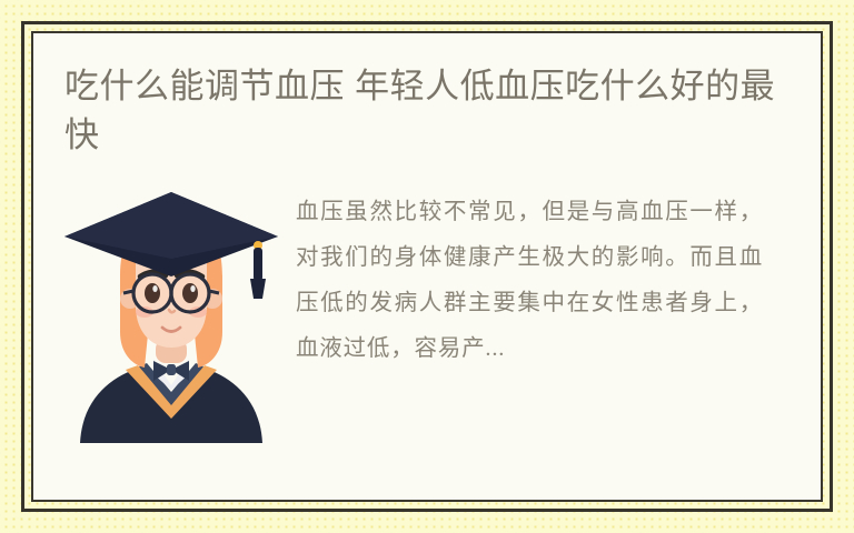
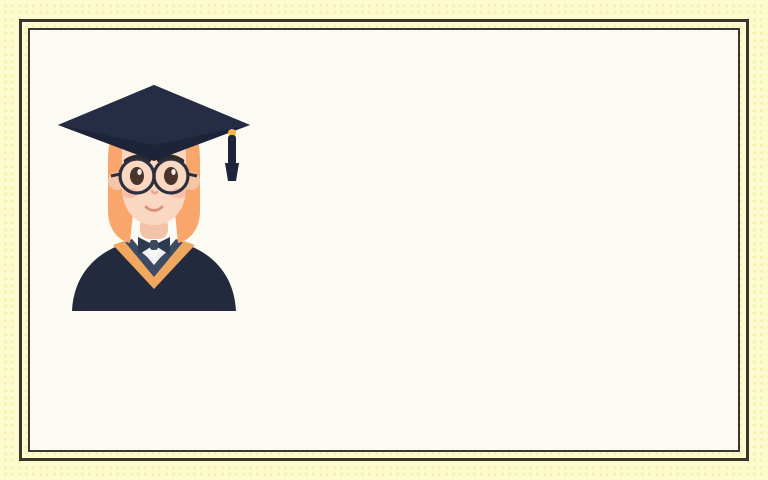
- 吃什么能调节血压 年轻人低血压吃什么好的最快
- 血压虽然比较不常见，但是与高血压一样，对我们的身体健康产生极大的影响。而且血压低的发病人群主要集中在女性患者身上，血液过低，容易产...
